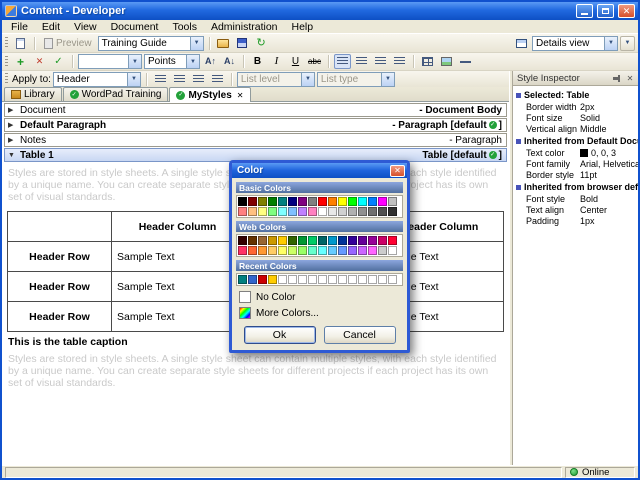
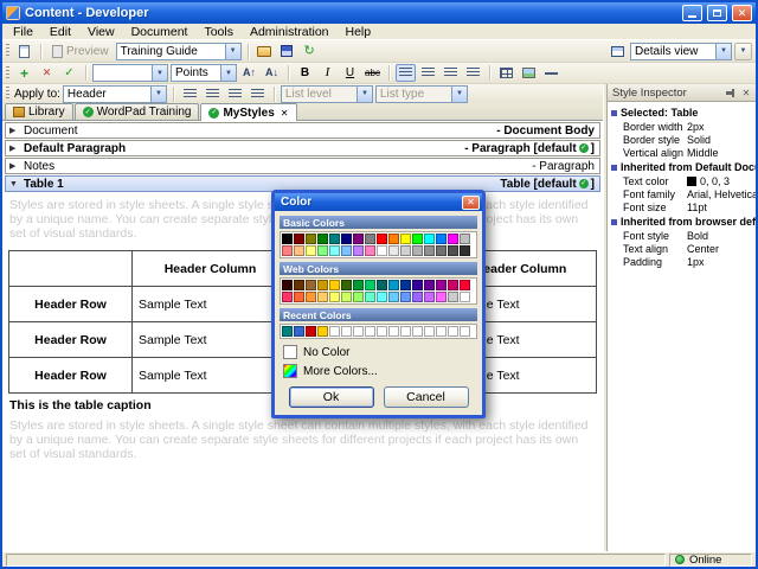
  Content - Developer
  ✕
  File
  Edit
  View
  Document
  Tools
  Administration
  Help
  Preview
  Training Guide
  ↻
  Details view
  +
  ✕
  ✓
  Points
  A↑
  A↓
  B
  I
  U
  abc
  Apply to:
  Header
  List level
  List type
  Library
  WordPad Training
  MyStyles
  ✕
  Document
  - Document Body
  Default Paragraph
  - Paragraph [default
  ]
  Notes
  - Paragraph
  Table 1
  Table [default
  ]
  This is the table caption
  Styles are stored in style sheets. A single style sheet can contain multiple styles, with each style identified by a unique name. You can create separate style sheets for different projects if each project has its own set of visual standards.
  Style Inspector
  ✕
  Selected: Table
  Border width
  2px
- Font size
+ Border style
  Solid
  Vertical align
  Middle
  Inherited from Default Doc
  Text color
  0, 0, 3
  Font family
  Arial, Helvetica
- Border style
+ Font size
  11pt
  Inherited from browser def
  Font style
  Bold
  Text align
  Center
  Padding
  1px
  Online
  Color
  ✕
  Basic Colors
  Web Colors
  Recent Colors
  No Color
  More Colors...
  Ok
  Cancel
